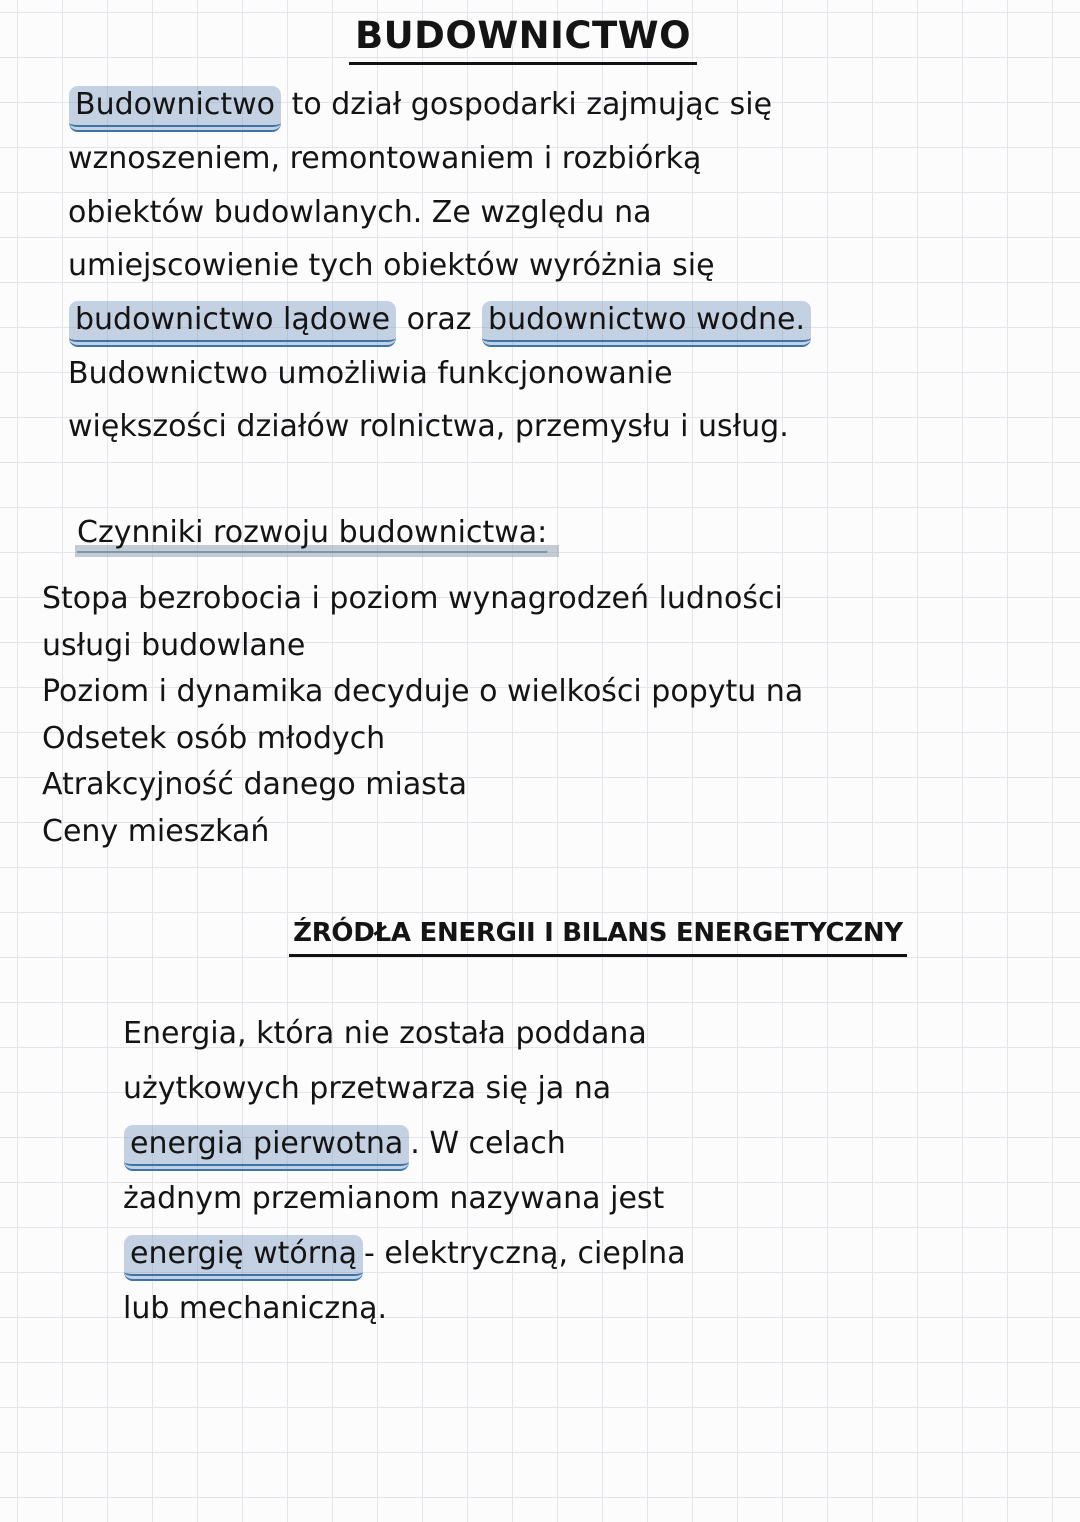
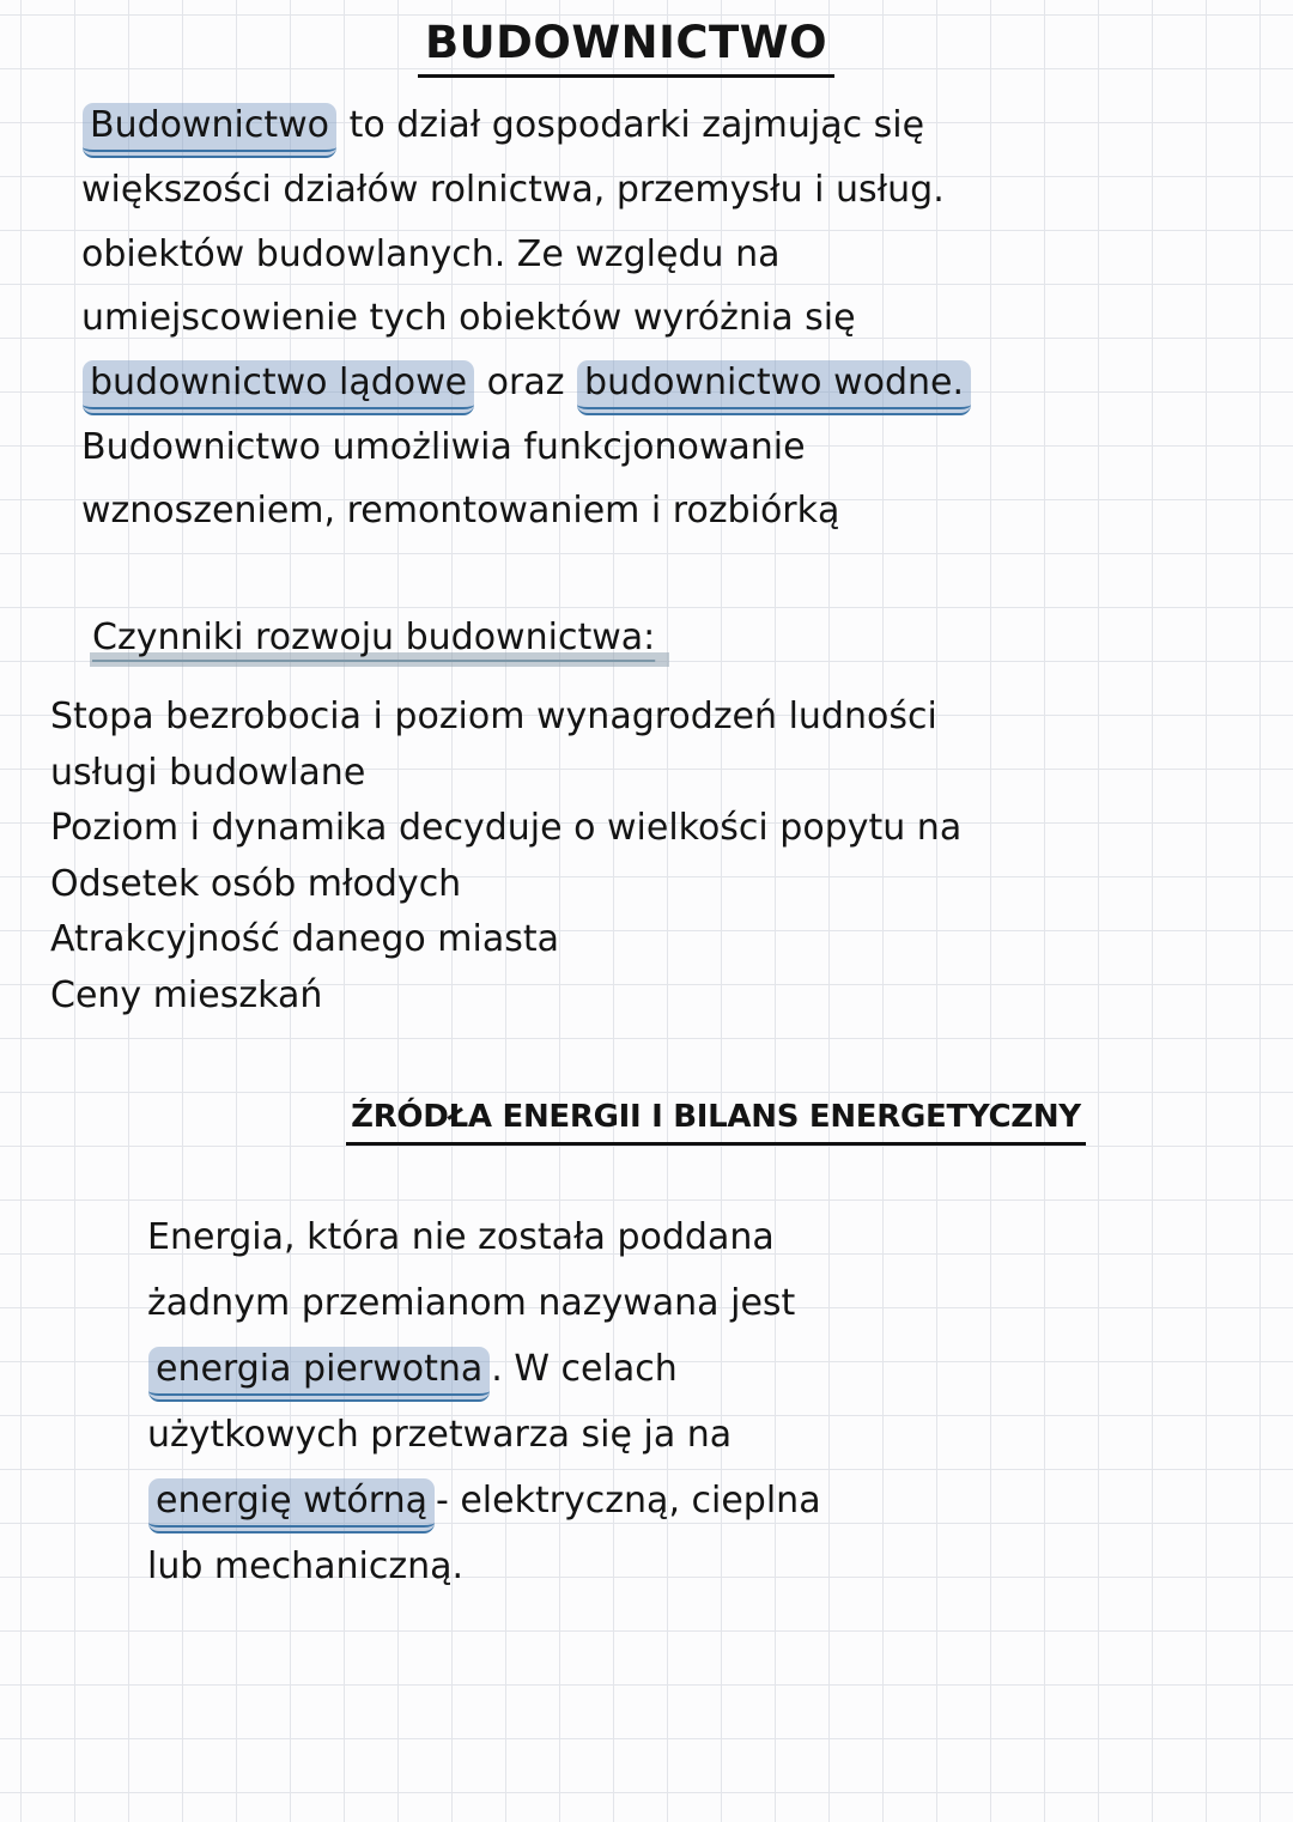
  BUDOWNICTWO
  Budownictwo to dział gospodarki zajmując się
- wznoszeniem, remontowaniem i rozbiórką
+ większości działów rolnictwa, przemysłu i usług.
  obiektów budowlanych. Ze względu na
  umiejscowienie tych obiektów wyróżnia się
  budownictwo lądowe oraz budownictwo wodne.
  Budownictwo umożliwia funkcjonowanie
- większości działów rolnictwa, przemysłu i usług.
+ wznoszeniem, remontowaniem i rozbiórką
  Czynniki rozwoju budownictwa:
  Stopa bezrobocia i poziom wynagrodzeń ludności
  usługi budowlane
  Poziom i dynamika decyduje o wielkości popytu na
  Odsetek osób młodych
  Atrakcyjność danego miasta
  Ceny mieszkań
  ŹRÓDŁA ENERGII I BILANS ENERGETYCZNY
  Energia, która nie została poddana
- użytkowych przetwarza się ja na
+ żadnym przemianom nazywana jest
  energia pierwotna . W celach
- żadnym przemianom nazywana jest
+ użytkowych przetwarza się ja na
  energię wtórną - elektryczną, cieplna
  lub mechaniczną.
